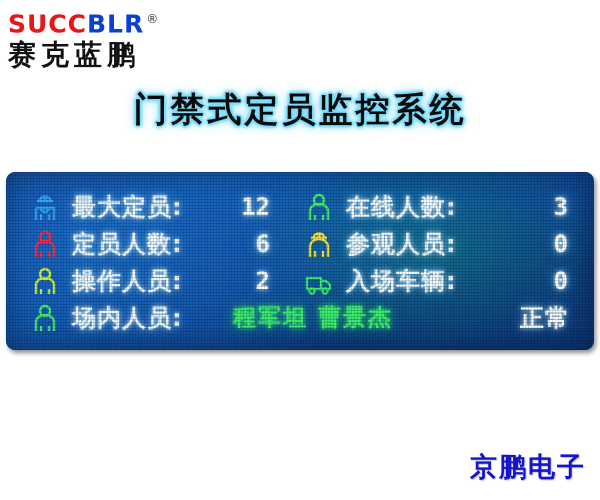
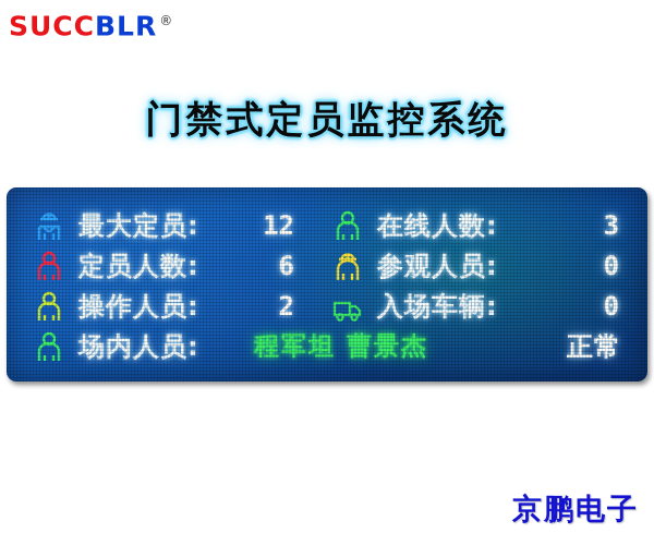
  SUCCBLR ®
- 赛克蓝鹏
  门禁式定员监控系统
  京鹏电子
